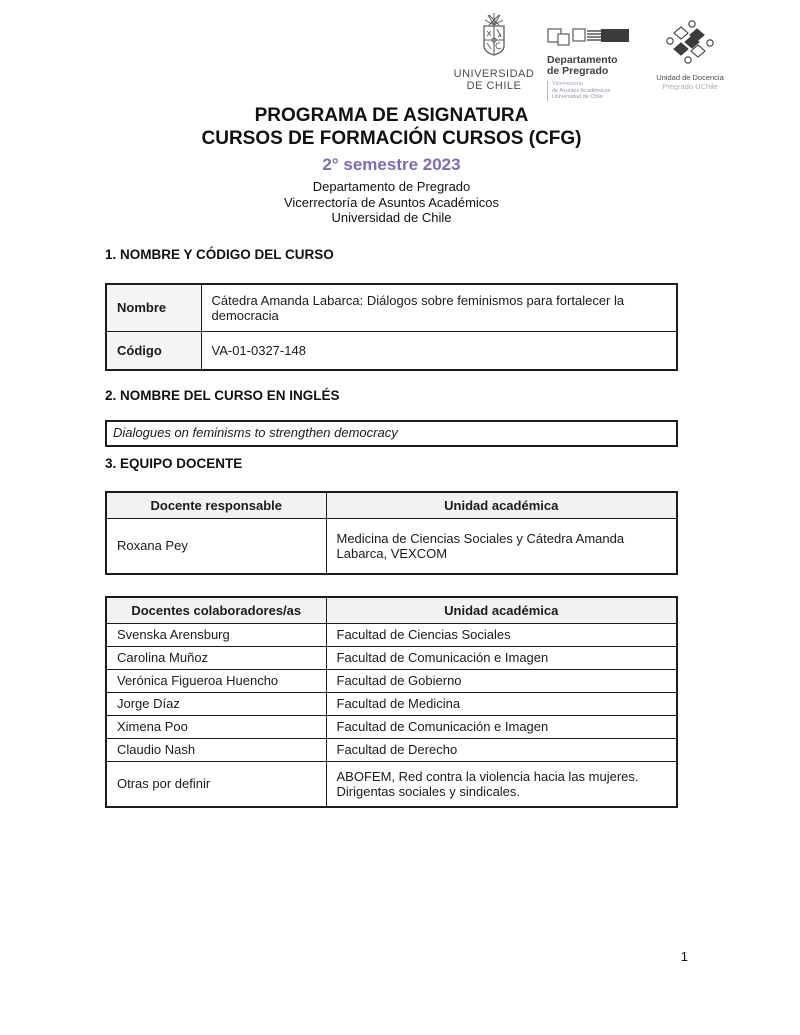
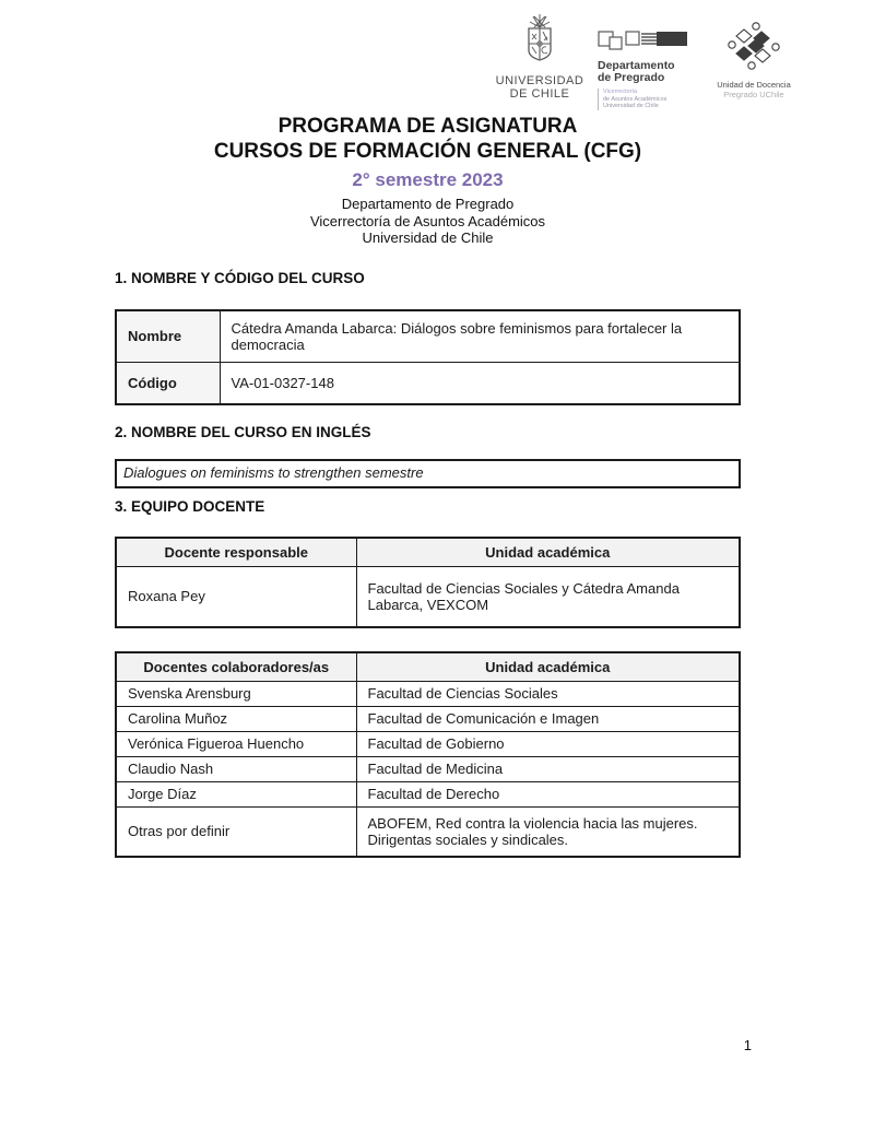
  UNIVERSIDAD
  DE CHILE
  Departamento
  de Pregrado
  Unidad de Docencia
  Pregrado UChile
  PROGRAMA DE ASIGNATURA
- CURSOS DE FORMACIÓN CURSOS (CFG)
+ CURSOS DE FORMACIÓN GENERAL (CFG)
  2° semestre 2023
  Departamento de Pregrado
  Vicerrectoría de Asuntos Académicos
  Universidad de Chile
  1. NOMBRE Y CÓDIGO DEL CURSO
  Nombre	Cátedra Amanda Labarca: Diálogos sobre feminismos para fortalecer la democracia
  Código	VA-01-0327-148
  2. NOMBRE DEL CURSO EN INGLÉS
- Dialogues on feminisms to strengthen democracy
+ Dialogues on feminisms to strengthen semestre
  3. EQUIPO DOCENTE
  Docente responsable	Unidad académica
- Roxana Pey	Medicina de Ciencias Sociales y Cátedra Amanda Labarca, VEXCOM
+ Roxana Pey	Facultad de Ciencias Sociales y Cátedra Amanda Labarca, VEXCOM
  Docentes colaboradores/as	Unidad académica
  Svenska Arensburg	Facultad de Ciencias Sociales
  Carolina Muñoz	Facultad de Comunicación e Imagen
  Verónica Figueroa Huencho	Facultad de Gobierno
- Jorge Díaz	Facultad de Medicina
+ Claudio Nash	Facultad de Medicina
- Ximena Poo	Facultad de Comunicación e Imagen
- Claudio Nash	Facultad de Derecho
+ Jorge Díaz	Facultad de Derecho
  Otras por definir	ABOFEM, Red contra la violencia hacia las mujeres. Dirigentas sociales y sindicales.
  1
